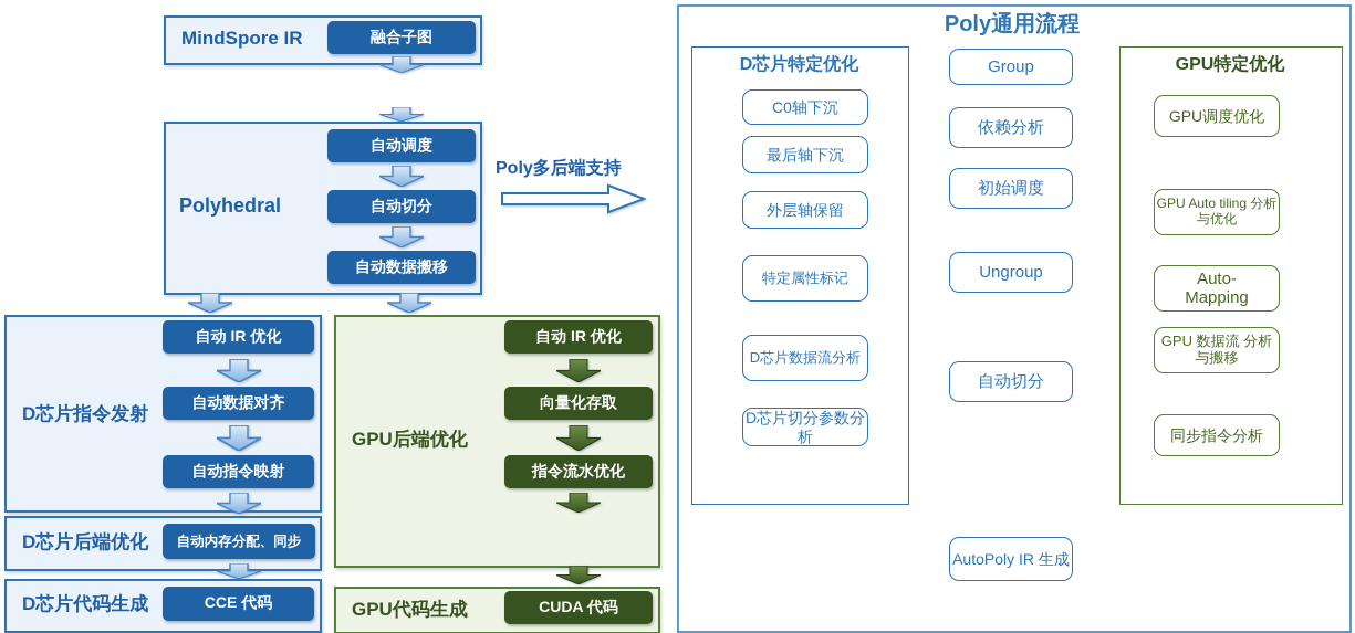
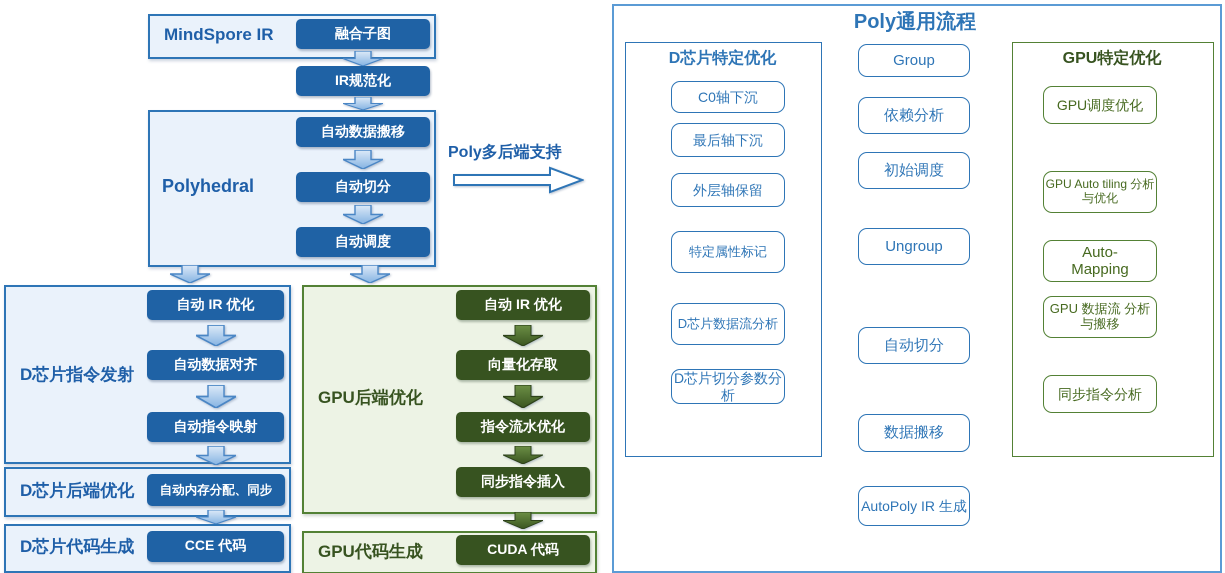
  MindSpore IR
  融合子图
+ IR规范化
  Polyhedral
- 自动调度
+ 自动数据搬移
  自动切分
- 自动数据搬移
+ 自动调度
  Poly多后端支持
  D芯片指令发射
  自动 IR 优化
  自动数据对齐
  自动指令映射
  D芯片后端优化
  自动内存分配、同步
  D芯片代码生成
  CCE 代码
  GPU后端优化
  自动 IR 优化
  向量化存取
  指令流水优化
+ 同步指令插入
  GPU代码生成
  CUDA 代码
  Poly通用流程
  D芯片特定优化
  C0轴下沉
  最后轴下沉
  外层轴保留
  特定属性标记
  D芯片数据流分析
  D芯片切分参数分析
  Group
  依赖分析
  初始调度
  Ungroup
  自动切分
+ 数据搬移
  AutoPoly IR 生成
  GPU特定优化
  GPU调度优化
  GPU Auto tiling 分析与优化
  Auto-Mapping
  GPU 数据流 分析与搬移
  同步指令分析
